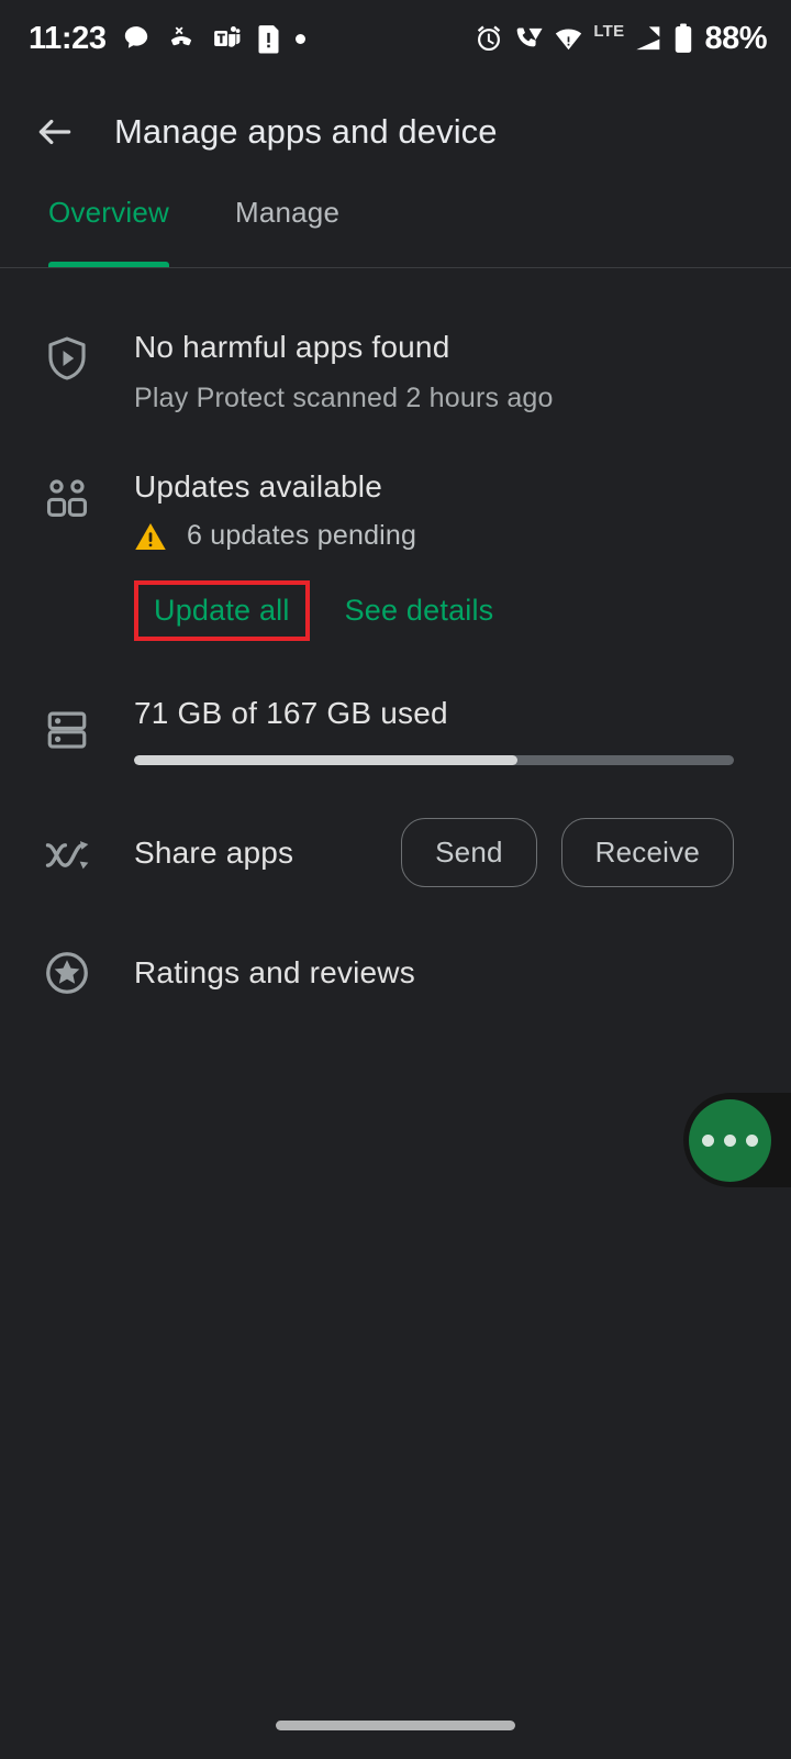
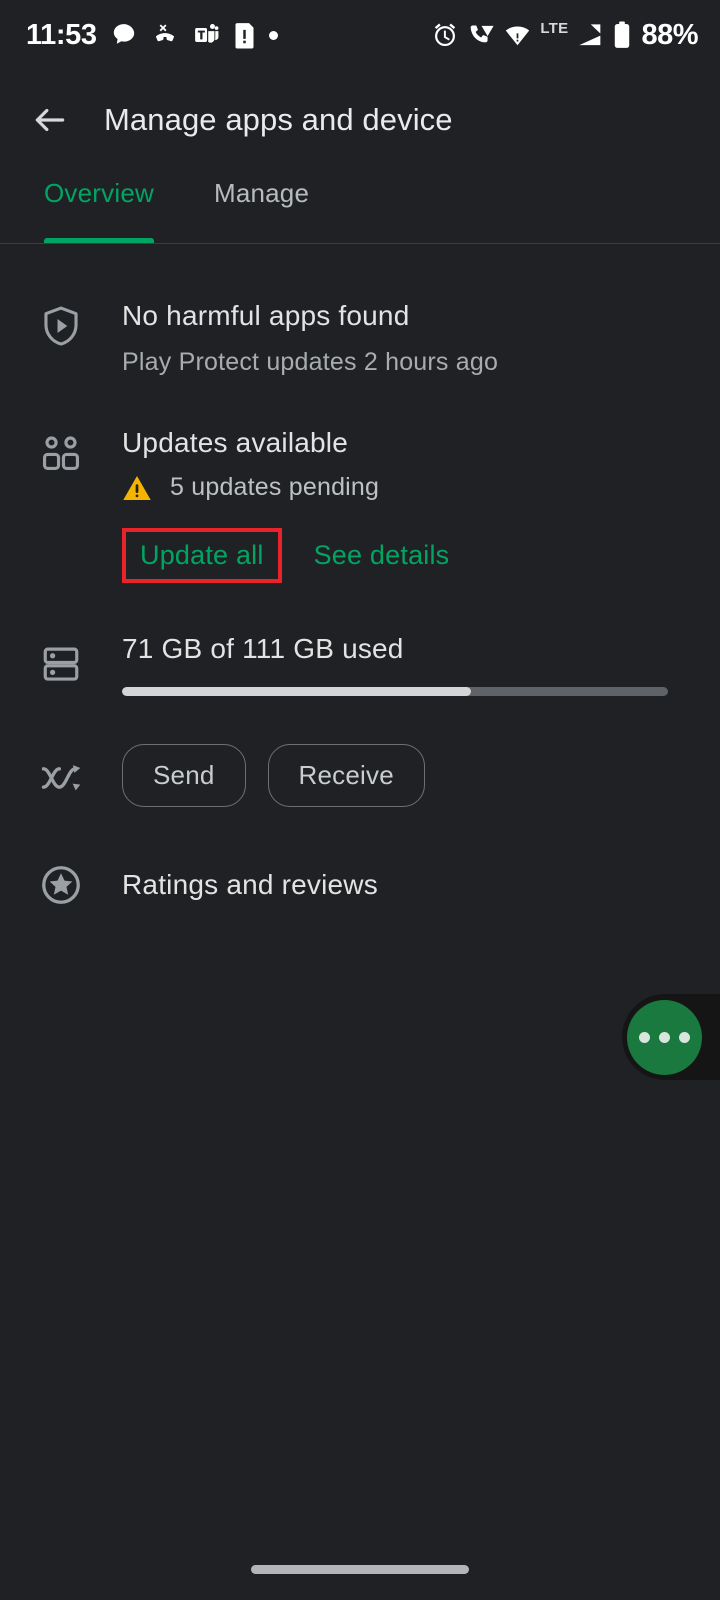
- 11:23
+ 11:53
  LTE
  88%
  Manage apps and device
  Overview
  Manage
  No harmful apps found
- Play Protect scanned 2 hours ago
+ Play Protect updates 2 hours ago
  Updates available
- 6 updates pending
+ 5 updates pending
  Update all
  See details
- 71 GB of 167 GB used
+ 71 GB of 111 GB used
- Share apps
  Send
  Receive
  Ratings and reviews
